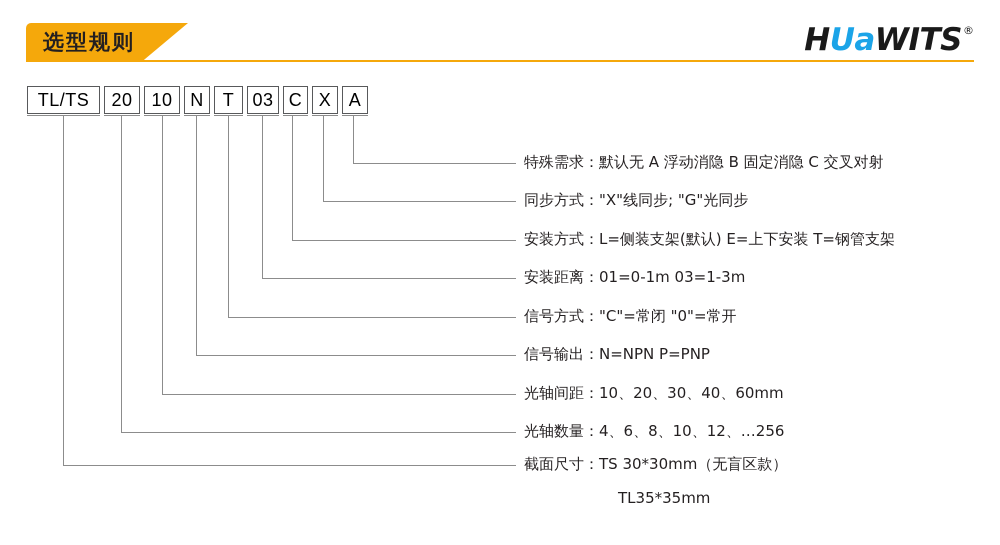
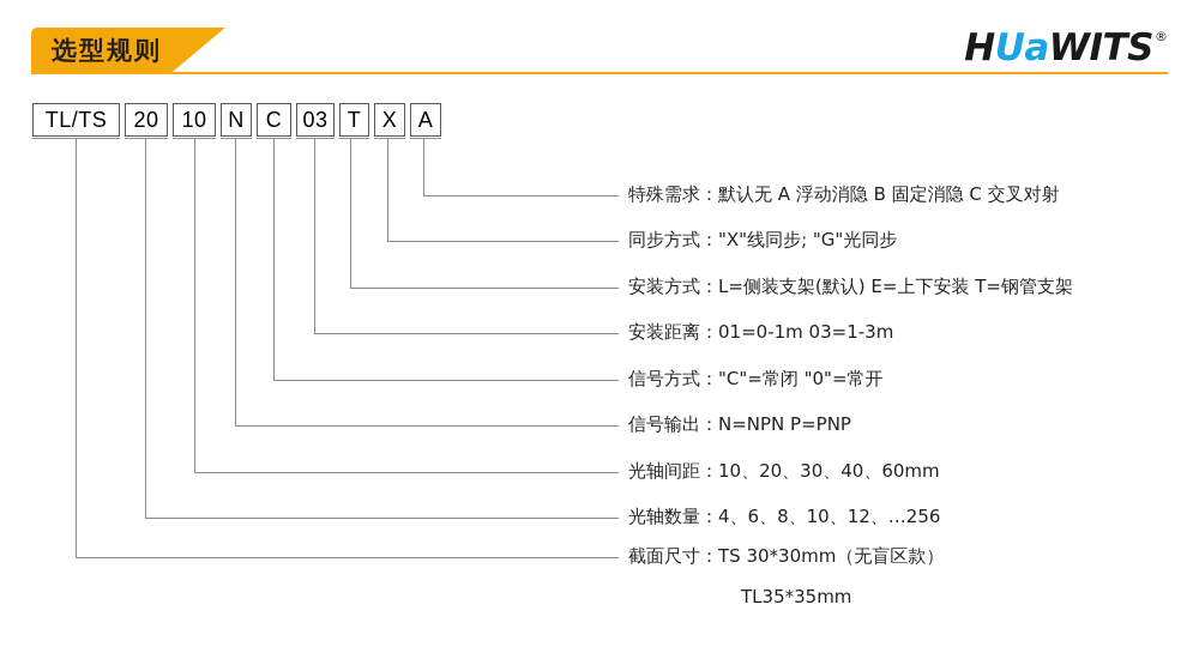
  选型规则
  H
  Ua
  WITS
  ®
  TL/TS
  20
  10
  N
- T
+ C
  03
- C
+ T
  X
  A
  特殊需求：默认无 A 浮动消隐 B 固定消隐 C 交叉对射
  同步方式："X"线同步; "G"光同步
  安装方式：L=侧装支架(默认) E=上下安装 T=钢管支架
  安装距离：01=0-1m 03=1-3m
  信号方式："C"=常闭 "0"=常开
  信号输出：N=NPN P=PNP
  光轴间距：10、20、30、40、60mm
  光轴数量：4、6、8、10、12、…256
  截面尺寸：TS 30*30mm（无盲区款）
  TL35*35mm
